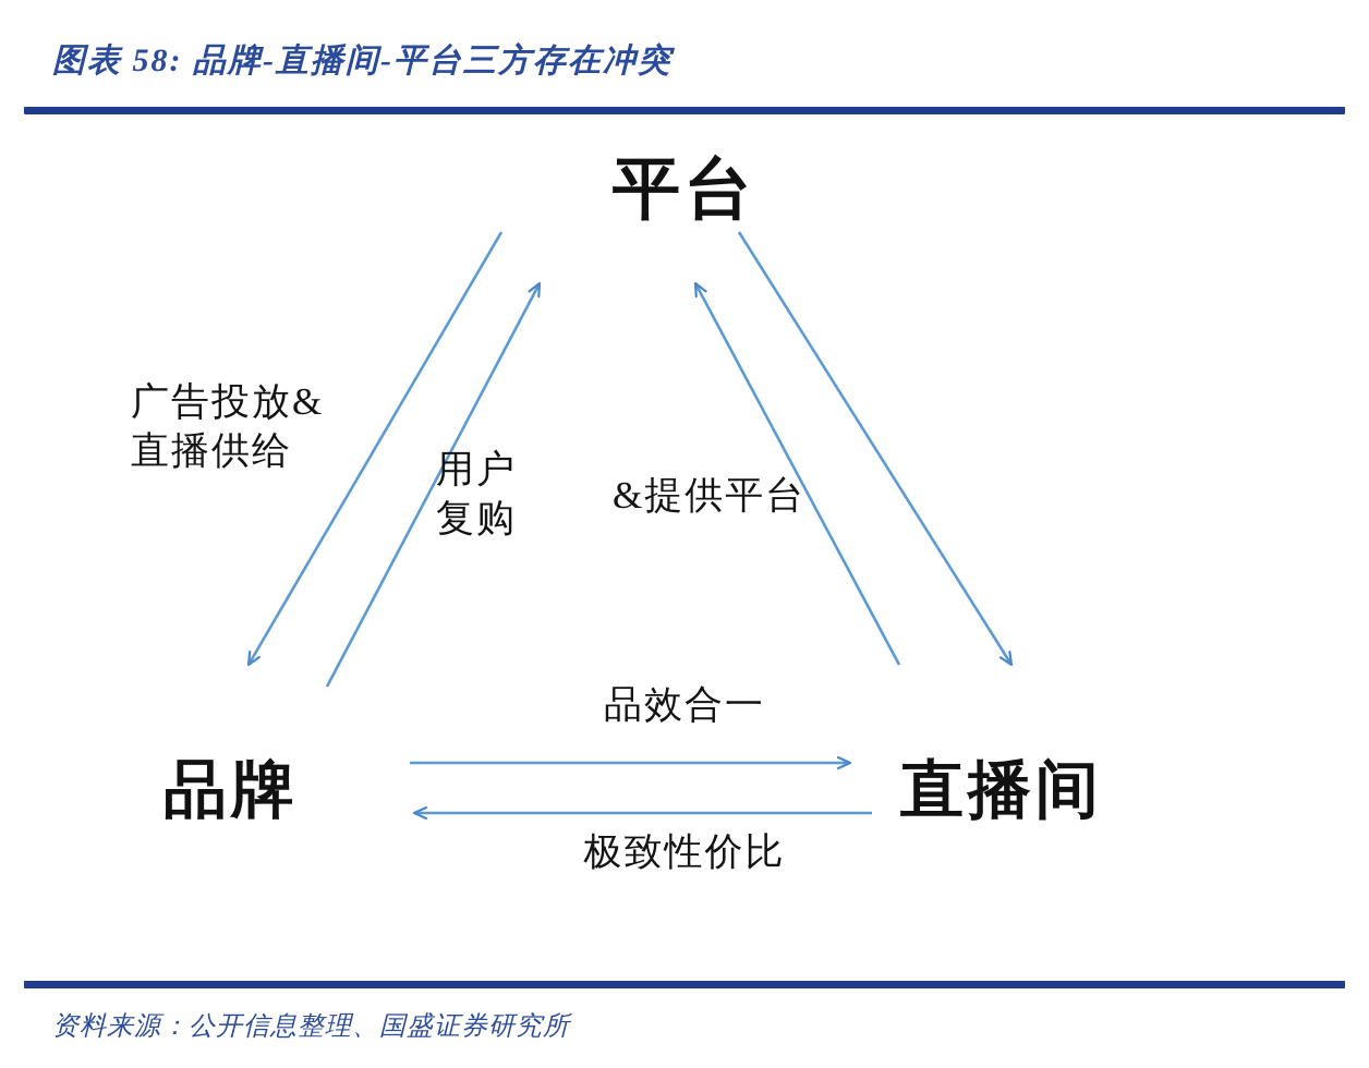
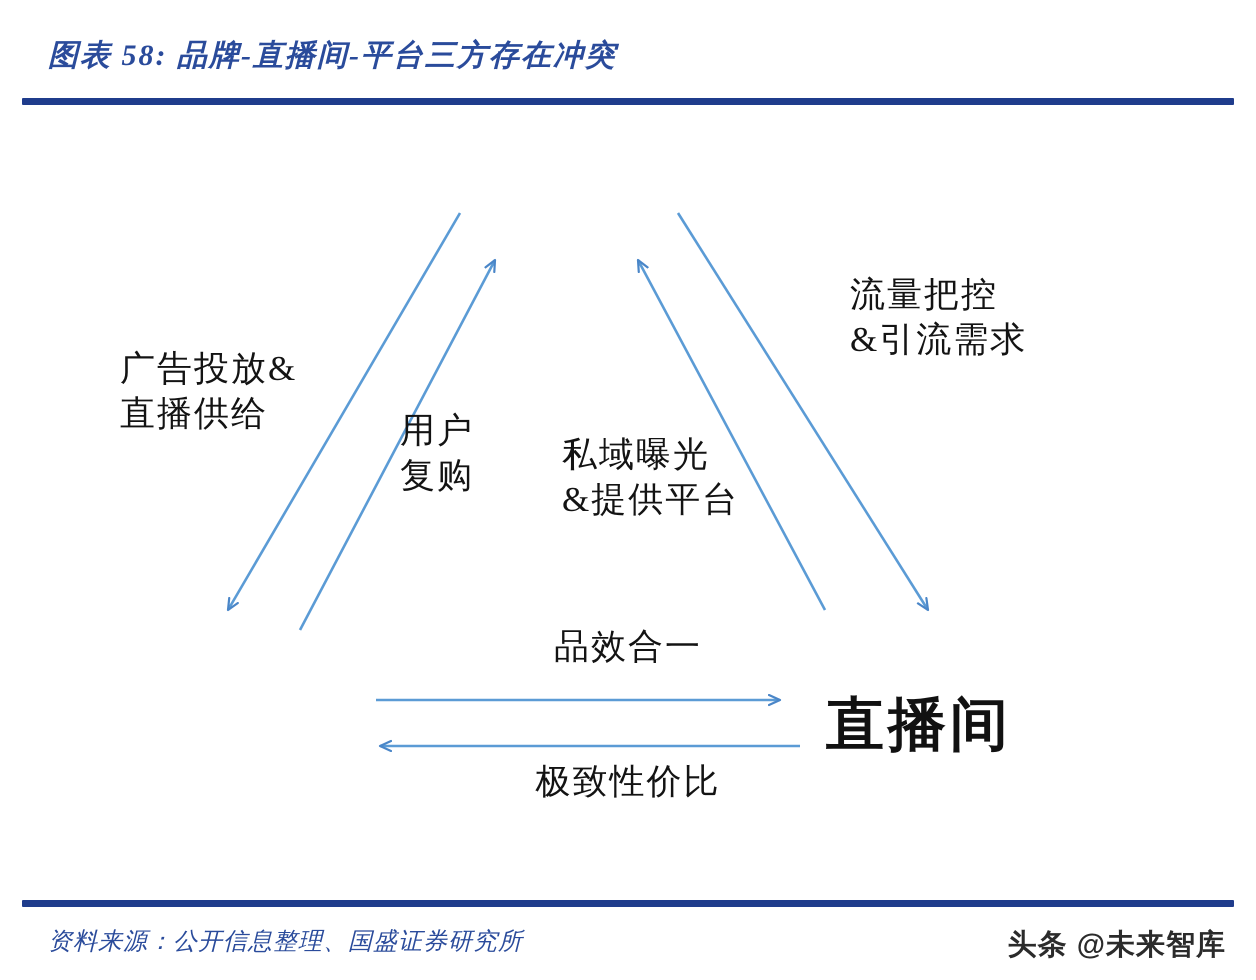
  图表 58: 品牌-直播间-平台三方存在冲突
- 平台
- 品牌
  直播间
  广告投放&
  直播供给
+ 流量把控
+ &引流需求
  用户
  复购
+ 私域曝光
  &提供平台
  品效合一
  极致性价比
  资料来源：公开信息整理、国盛证券研究所
+ 头条 @未来智库
